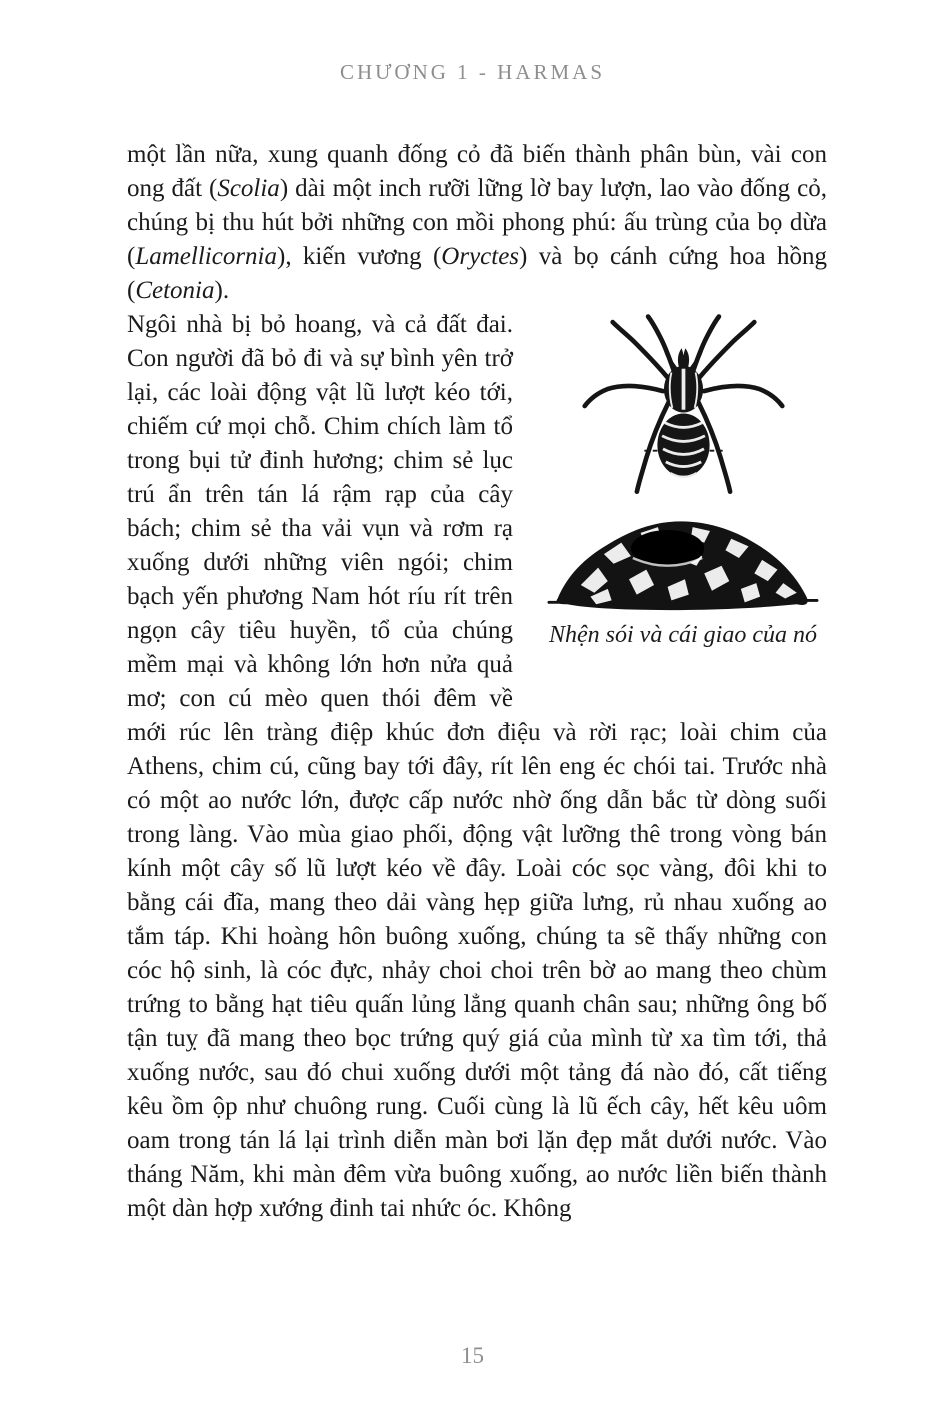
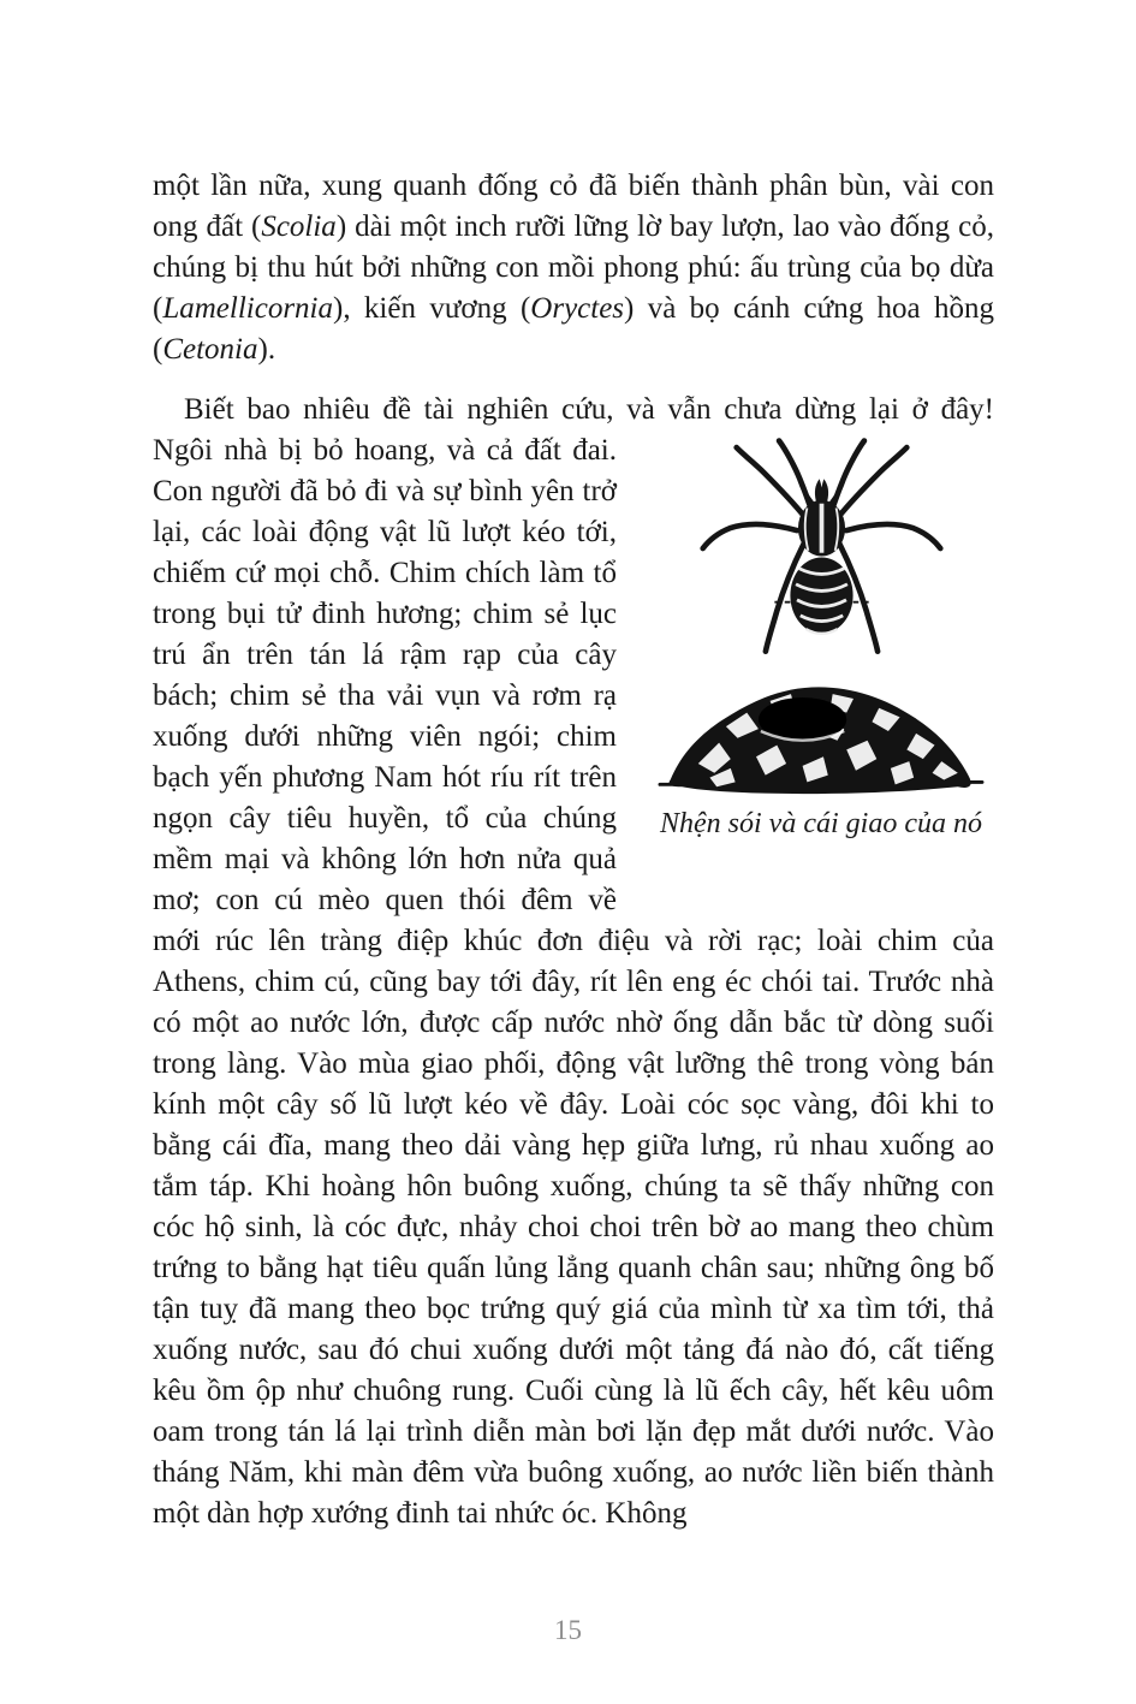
- CHƯƠNG 1 - HARMAS
  một lần nữa, xung quanh đống cỏ đã biến thành phân bùn, vài con ong đất (Scolia) dài một inch rưỡi lững lờ bay lượn, lao vào đống cỏ, chúng bị thu hút bởi những con mồi phong phú: ấu trùng của bọ dừa (Lamellicornia), kiến vương (Oryctes) và bọ cánh cứng hoa hồng (Cetonia).
+ Biết bao nhiêu đề tài nghiên cứu, và vẫn chưa dừng lại ở đây!
  Nhện sói và cái giao của nó
  Ngôi nhà bị bỏ hoang, và cả đất đai. Con người đã bỏ đi và sự bình yên trở lại, các loài động vật lũ lượt kéo tới, chiếm cứ mọi chỗ. Chim chích làm tổ trong bụi tử đinh hương; chim sẻ lục trú ẩn trên tán lá rậm rạp của cây bách; chim sẻ tha vải vụn và rơm rạ xuống dưới những viên ngói; chim bạch yến phương Nam hót ríu rít trên ngọn cây tiêu huyền, tổ của chúng mềm mại và không lớn hơn nửa quả mơ; con cú mèo quen thói đêm về mới rúc lên tràng điệp khúc đơn điệu và rời rạc; loài chim của Athens, chim cú, cũng bay tới đây, rít lên eng éc chói tai. Trước nhà có một ao nước lớn, được cấp nước nhờ ống dẫn bắc từ dòng suối trong làng. Vào mùa giao phối, động vật lưỡng thê trong vòng bán kính một cây số lũ lượt kéo về đây. Loài cóc sọc vàng, đôi khi to bằng cái đĩa, mang theo dải vàng hẹp giữa lưng, rủ nhau xuống ao tắm táp. Khi hoàng hôn buông xuống, chúng ta sẽ thấy những con cóc hộ sinh, là cóc đực, nhảy choi choi trên bờ ao mang theo chùm trứng to bằng hạt tiêu quấn lủng lẳng quanh chân sau; những ông bố tận tuỵ đã mang theo bọc trứng quý giá của mình từ xa tìm tới, thả xuống nước, sau đó chui xuống dưới một tảng đá nào đó, cất tiếng kêu ồm ộp như chuông rung. Cuối cùng là lũ ếch cây, hết kêu uôm oam trong tán lá lại trình diễn màn bơi lặn đẹp mắt dưới nước. Vào tháng Năm, khi màn đêm vừa buông xuống, ao nước liền biến thành một dàn hợp xướng đinh tai nhức óc. Không
  15
